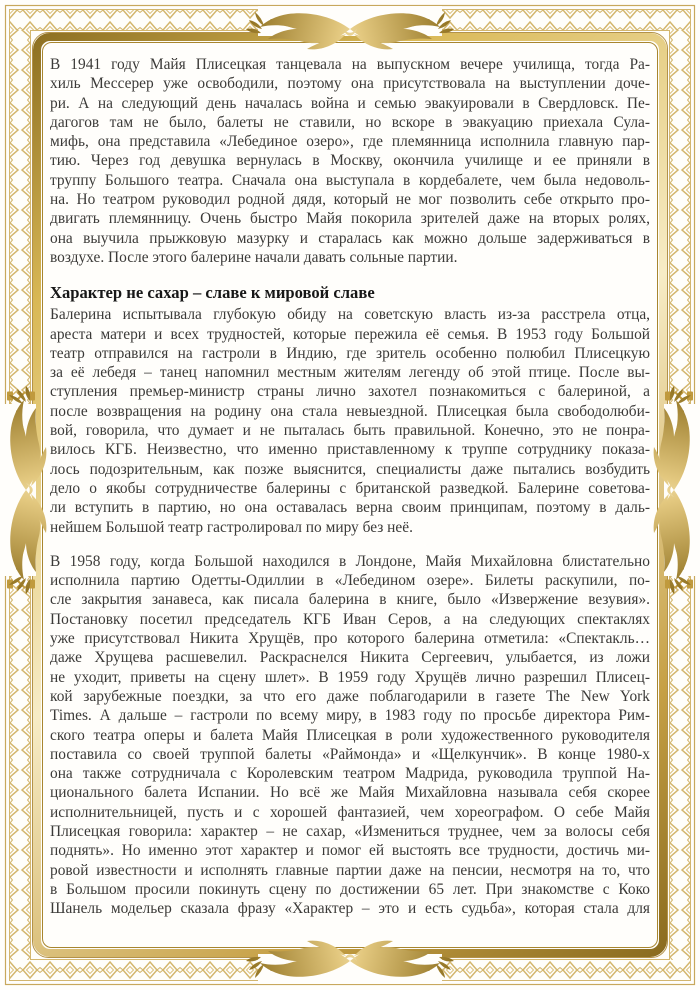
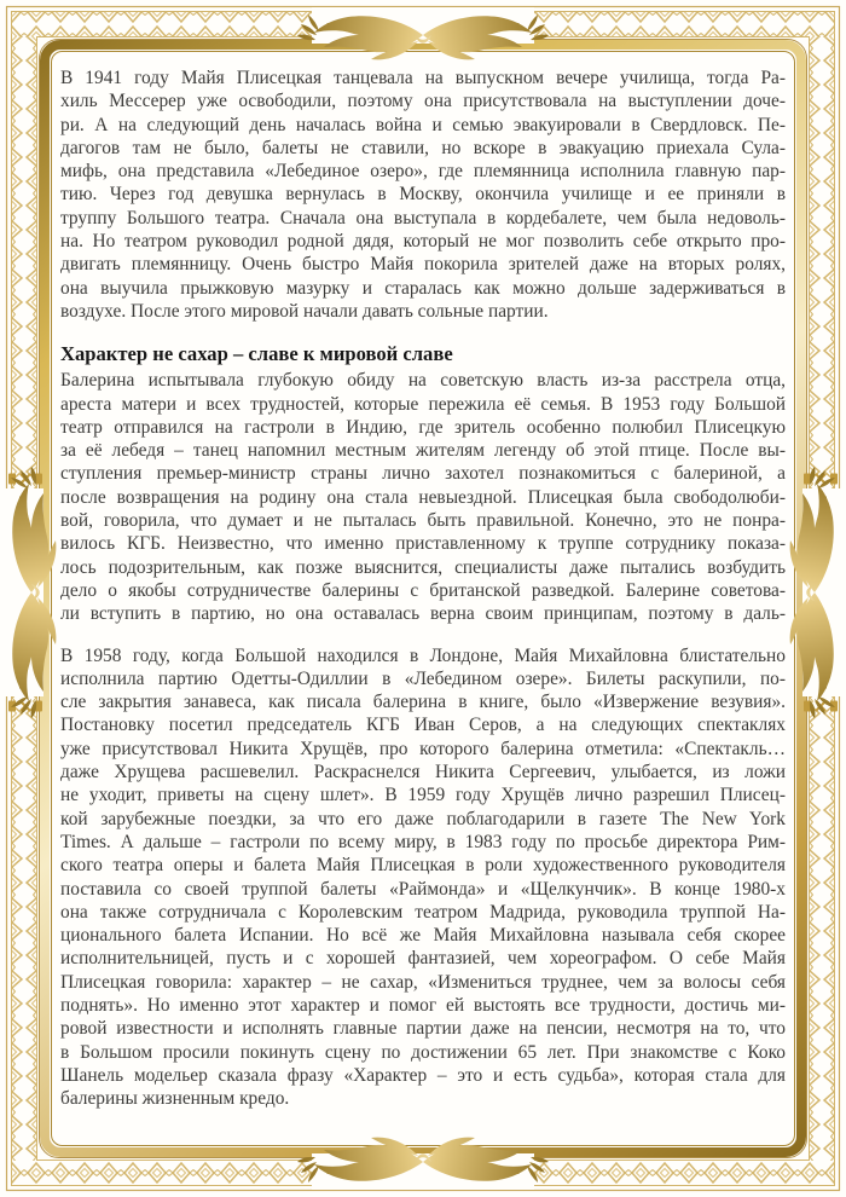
  В 1941 году Майя Плисецкая танцевала на выпускном вечере училища, тогда Ра-
  хиль Мессерер уже освободили, поэтому она присутствовала на выступлении доче-
  ри. А на следующий день началась война и семью эвакуировали в Свердловск. Пе-
  дагогов там не было, балеты не ставили, но вскоре в эвакуацию приехала Сула-
  мифь, она представила «Лебединое озеро», где племянница исполнила главную пар-
  тию. Через год девушка вернулась в Москву, окончила училище и ее приняли в
  труппу Большого театра. Сначала она выступала в кордебалете, чем была недоволь-
  на. Но театром руководил родной дядя, который не мог позволить себе открыто про-
  двигать племянницу. Очень быстро Майя покорила зрителей даже на вторых ролях,
  она выучила прыжковую мазурку и старалась как можно дольше задерживаться в
- воздухе. После этого балерине начали давать сольные партии.
+ воздухе. После этого мировой начали давать сольные партии.
  Характер не сахар – славе к мировой славе
  Балерина испытывала глубокую обиду на советскую власть из-за расстрела отца,
  ареста матери и всех трудностей, которые пережила её семья. В 1953 году Большой
  театр отправился на гастроли в Индию, где зритель особенно полюбил Плисецкую
  за её лебедя – танец напомнил местным жителям легенду об этой птице. После вы-
  ступления премьер-министр страны лично захотел познакомиться с балериной, а
  после возвращения на родину она стала невыездной. Плисецкая была свободолюби-
  вой, говорила, что думает и не пыталась быть правильной. Конечно, это не понра-
  вилось КГБ. Неизвестно, что именно приставленному к труппе сотруднику показа-
  лось подозрительным, как позже выяснится, специалисты даже пытались возбудить
  дело о якобы сотрудничестве балерины с британской разведкой. Балерине советова-
  ли вступить в партию, но она оставалась верна своим принципам, поэтому в даль-
- нейшем Большой театр гастролировал по миру без неё.
  В 1958 году, когда Большой находился в Лондоне, Майя Михайловна блистательно
  исполнила партию Одетты-Одиллии в «Лебедином озере». Билеты раскупили, по-
  сле закрытия занавеса, как писала балерина в книге, было «Извержение везувия».
  Постановку посетил председатель КГБ Иван Серов, а на следующих спектаклях
  уже присутствовал Никита Хрущёв, про которого балерина отметила: «Спектакль…
  даже Хрущева расшевелил. Раскраснелся Никита Сергеевич, улыбается, из ложи
  не уходит, приветы на сцену шлет». В 1959 году Хрущёв лично разрешил Плисец-
  кой зарубежные поездки, за что его даже поблагодарили в газете The New York
  Times. А дальше – гастроли по всему миру, в 1983 году по просьбе директора Рим-
  ского театра оперы и балета Майя Плисецкая в роли художественного руководителя
  поставила со своей труппой балеты «Раймонда» и «Щелкунчик». В конце 1980-х
  она также сотрудничала с Королевским театром Мадрида, руководила труппой На-
  ционального балета Испании. Но всё же Майя Михайловна называла себя скорее
  исполнительницей, пусть и с хорошей фантазией, чем хореографом. О себе Майя
  Плисецкая говорила: характер – не сахар, «Измениться труднее, чем за волосы себя
  поднять». Но именно этот характер и помог ей выстоять все трудности, достичь ми-
  ровой известности и исполнять главные партии даже на пенсии, несмотря на то, что
  в Большом просили покинуть сцену по достижении 65 лет. При знакомстве с Коко
  Шанель модельер сказала фразу «Характер – это и есть судьба», которая стала для
+ балерины жизненным кредо.
